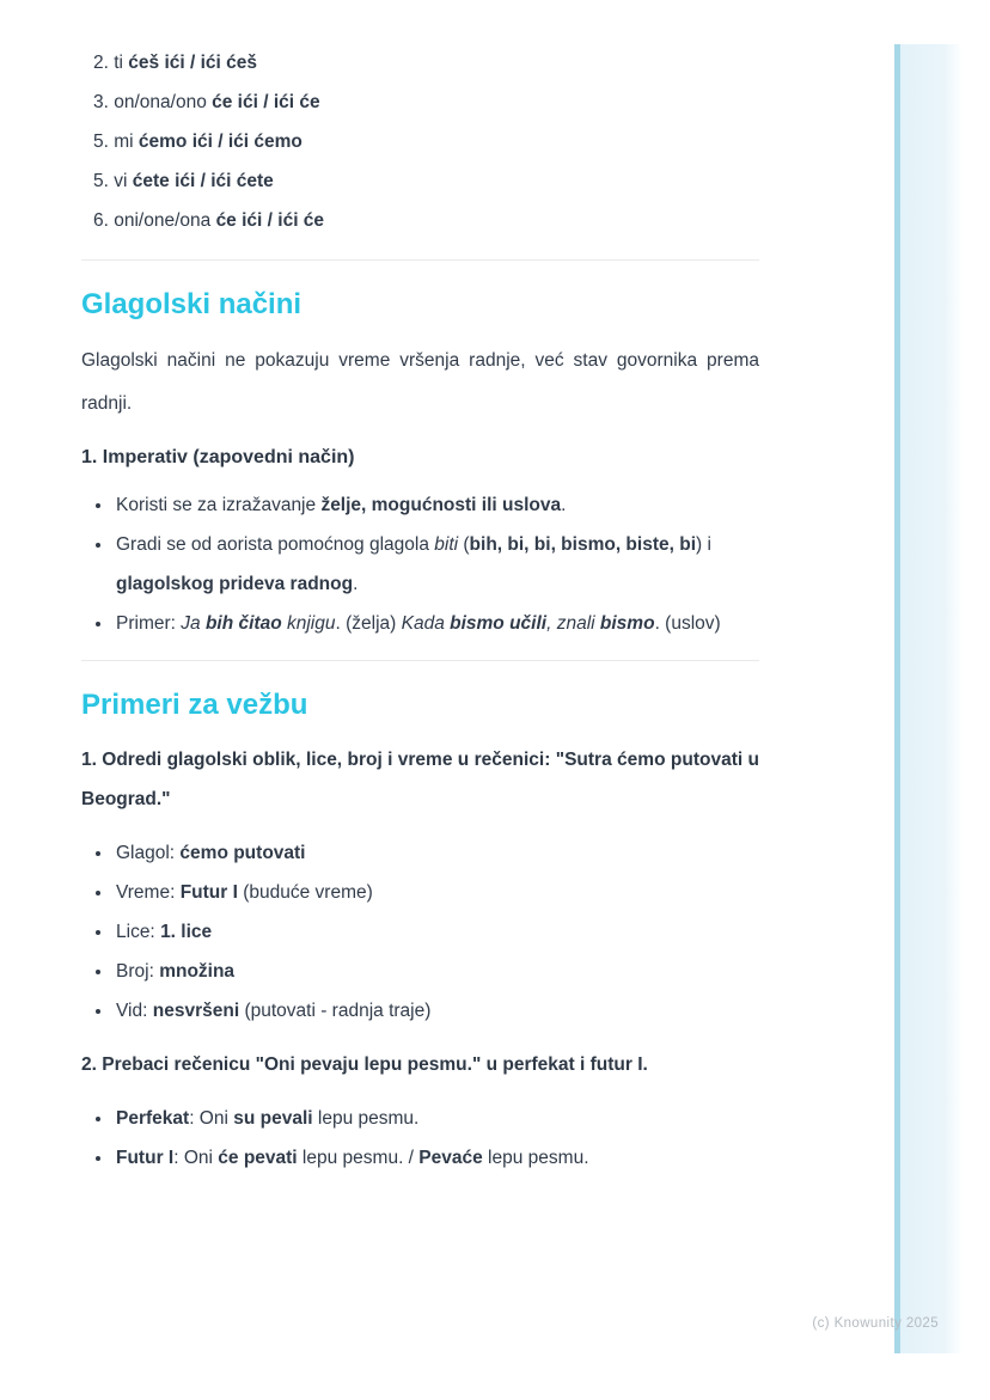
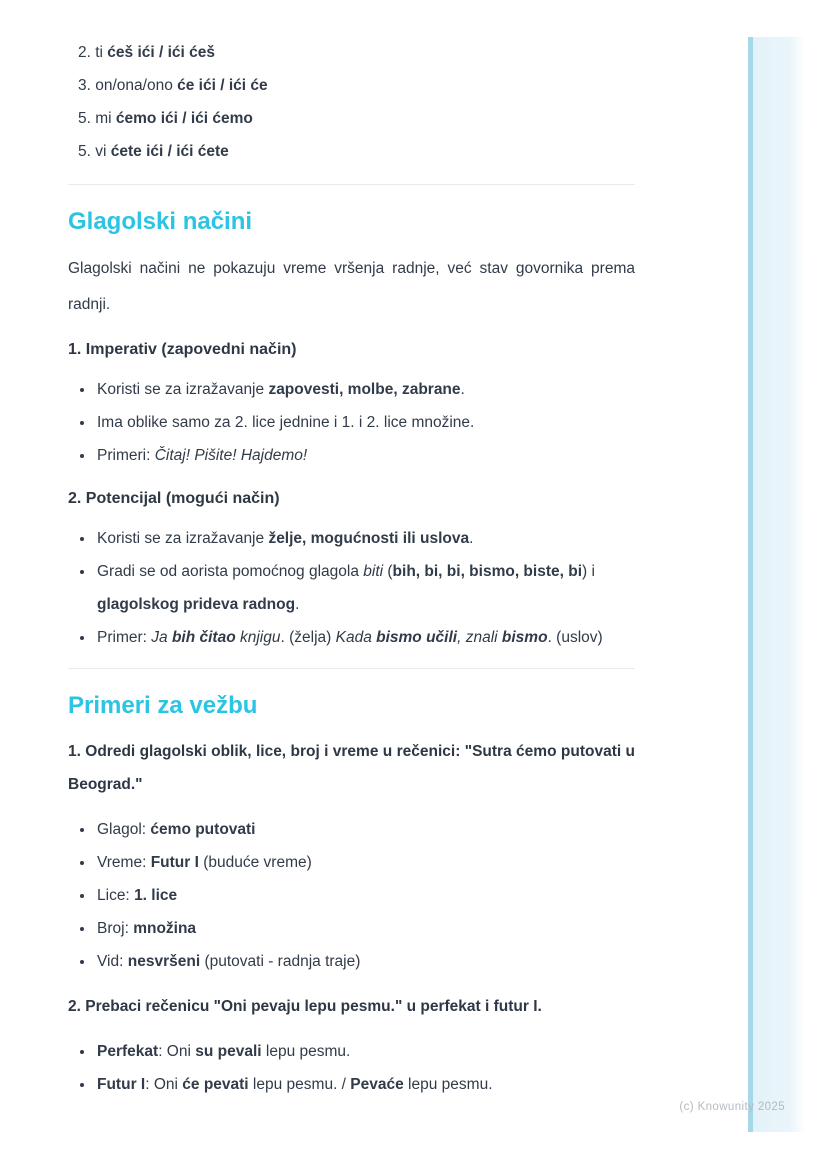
  2. ti ćeš ići / ići ćeš
  3. on/ona/ono će ići / ići će
  5. mi ćemo ići / ići ćemo
  5. vi ćete ići / ići ćete
- 6. oni/one/ona će ići / ići će
  Glagolski načini
  Glagolski načini ne pokazuju vreme vršenja radnje, već stav govornika prema radnji.
  1. Imperativ (zapovedni način)
+ Koristi se za izražavanje zapovesti, molbe, zabrane.
+ Ima oblike samo za 2. lice jednine i 1. i 2. lice množine.
+ Primeri: Čitaj! Pišite! Hajdemo!
+ 2. Potencijal (mogući način)
  Koristi se za izražavanje želje, mogućnosti ili uslova.
  Gradi se od aorista pomoćnog glagola biti (bih, bi, bi, bismo, biste, bi) i glagolskog prideva radnog.
  Primer: Ja bih čitao knjigu. (želja) Kada bismo učili, znali bismo. (uslov)
  Primeri za vežbu
  1. Odredi glagolski oblik, lice, broj i vreme u rečenici: "Sutra ćemo putovati u Beograd."
  Glagol: ćemo putovati
  Vreme: Futur I (buduće vreme)
  Lice: 1. lice
  Broj: množina
  Vid: nesvršeni (putovati - radnja traje)
  2. Prebaci rečenicu "Oni pevaju lepu pesmu." u perfekat i futur I.
  Perfekat: Oni su pevali lepu pesmu.
  Futur I: Oni će pevati lepu pesmu. / Pevaće lepu pesmu.
  (c) Knowunity 2025
